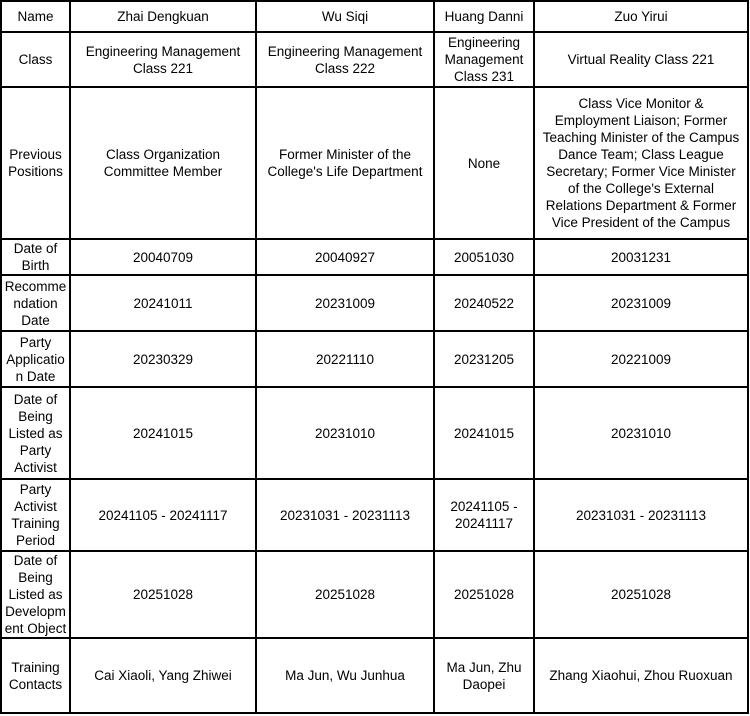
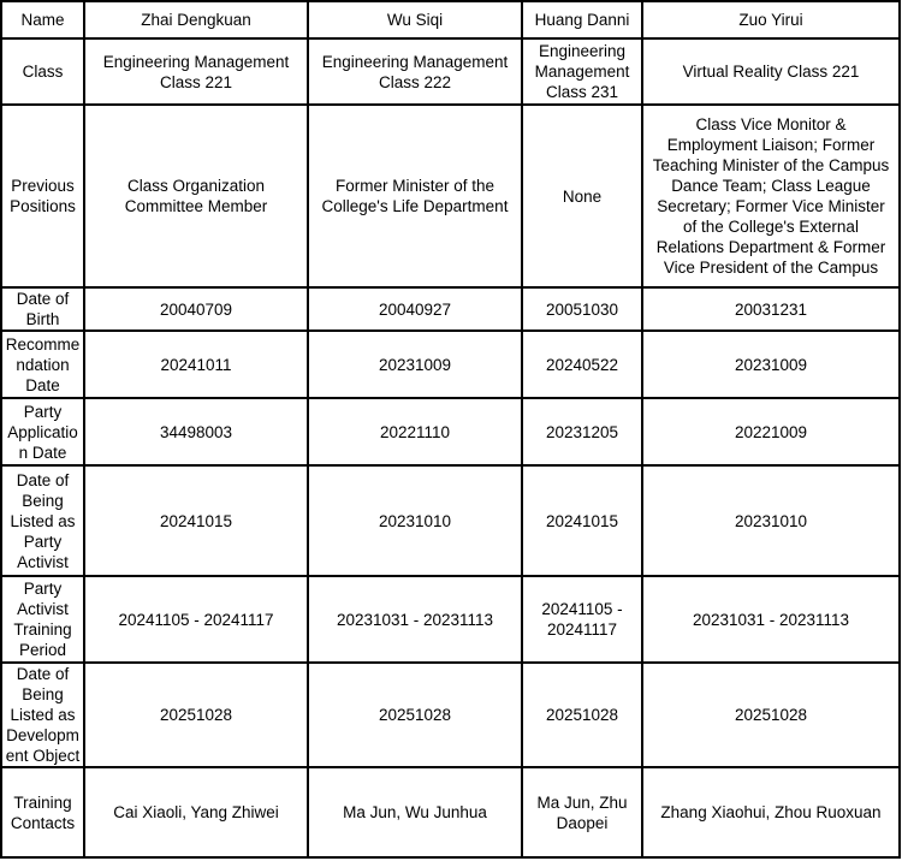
  Name	Zhai Dengkuan	Wu Siqi	Huang Danni	Zuo Yirui
  Class	Engineering Management Class 221	Engineering Management Class 222	Engineering Management Class 231	Virtual Reality Class 221
  Previous Positions	Class Organization Committee Member	Former Minister of the College's Life Department	None	Class Vice Monitor & Employment Liaison; Former Teaching Minister of the Campus Dance Team; Class League Secretary; Former Vice Minister of the College's External Relations Department & Former Vice President of the Campus
  Date of Birth	20040709	20040927	20051030	20031231
  Recomme ndation Date	20241011	20231009	20240522	20231009
- Party Applicatio n Date	20230329	20221110	20231205	20221009
+ Party Applicatio n Date	34498003	20221110	20231205	20221009
  Date of Being Listed as Party Activist	20241015	20231010	20241015	20231010
  Party Activist Training Period	20241105 - 20241117	20231031 - 20231113	20241105 - 20241117	20231031 - 20231113
  Date of Being Listed as Developm ent Object	20251028	20251028	20251028	20251028
  Training Contacts	Cai Xiaoli, Yang Zhiwei	Ma Jun, Wu Junhua	Ma Jun, Zhu Daopei	Zhang Xiaohui, Zhou Ruoxuan
